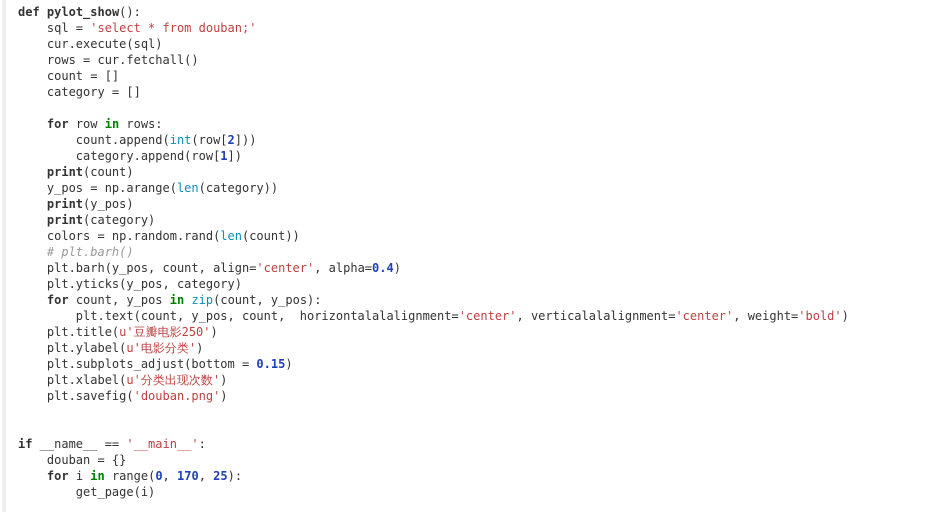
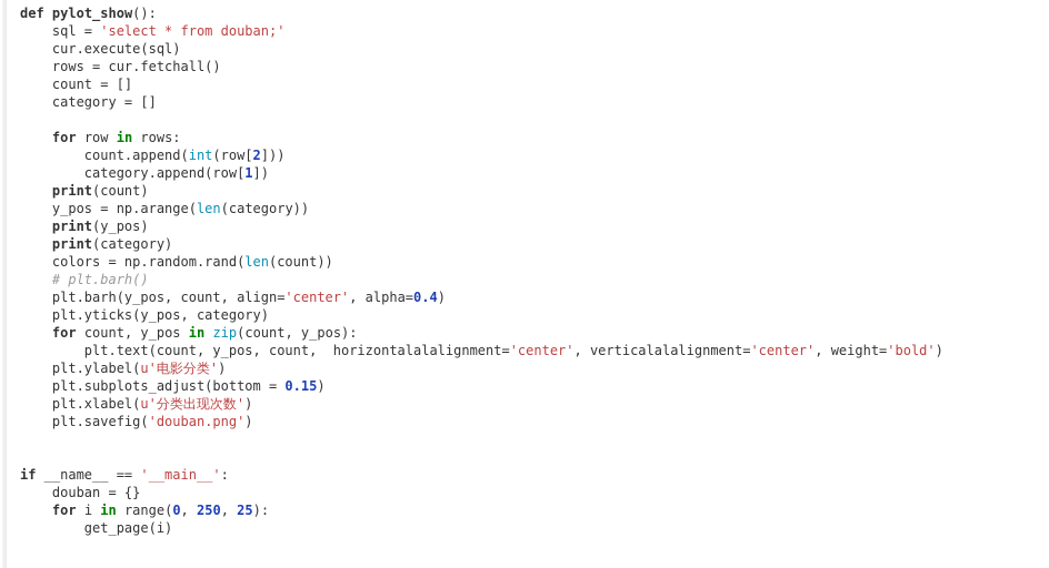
  def pylot_show():
  sql = 'select * from douban;'
  cur.execute(sql)
  rows = cur.fetchall()
  count = []
  category = []
  for row in rows:
  count.append(int(row[2]))
  category.append(row[1])
  print(count)
  y_pos = np.arange(len(category))
  print(y_pos)
  print(category)
  colors = np.random.rand(len(count))
  # plt.barh()
  plt.barh(y_pos, count, align='center', alpha=0.4)
  plt.yticks(y_pos, category)
  for count, y_pos in zip(count, y_pos):
  plt.text(count, y_pos, count, horizontalalalignment='center', verticalalalignment='center', weight='bold')
- plt.title(u'豆瓣电影250')
  plt.ylabel(u'电影分类')
  plt.subplots_adjust(bottom = 0.15)
  plt.xlabel(u'分类出现次数')
  plt.savefig('douban.png')
  if __name__ == '__main__':
  douban = {}
- for i in range(0, 170, 25):
+ for i in range(0, 250, 25):
  get_page(i)
